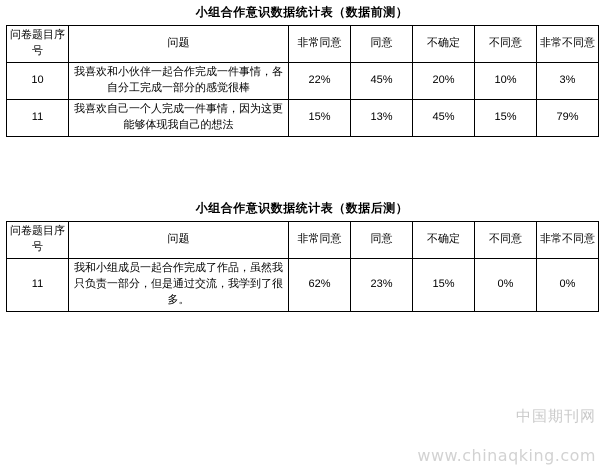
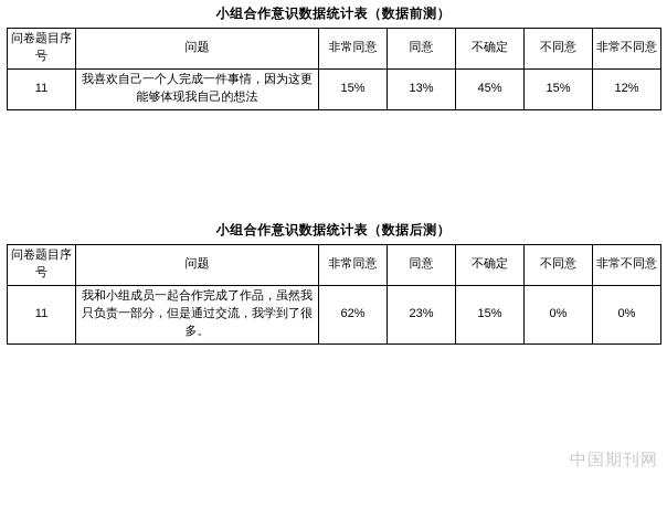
  小组合作意识数据统计表（数据前测）
  问卷题目序号	问题	非常同意	同意	不确定	不同意	非常不同意
- 10	我喜欢和小伙伴一起合作完成一件事情，各自分工完成一部分的感觉很棒	22%	45%	20%	10%	3%
- 11	我喜欢自己一个人完成一件事情，因为这更能够体现我自己的想法	15%	13%	45%	15%	79%
+ 11	我喜欢自己一个人完成一件事情，因为这更能够体现我自己的想法	15%	13%	45%	15%	12%
  小组合作意识数据统计表（数据后测）
  问卷题目序号	问题	非常同意	同意	不确定	不同意	非常不同意
  11	我和小组成员一起合作完成了作品，虽然我只负责一部分，但是通过交流，我学到了很多。	62%	23%	15%	0%	0%
  中国期刊网
- www.chinaqking.com
